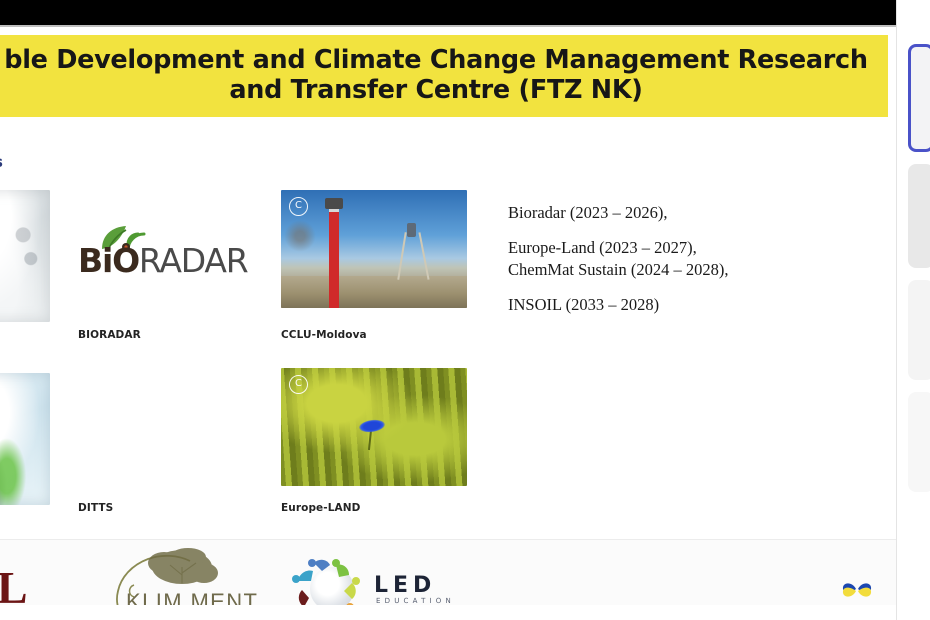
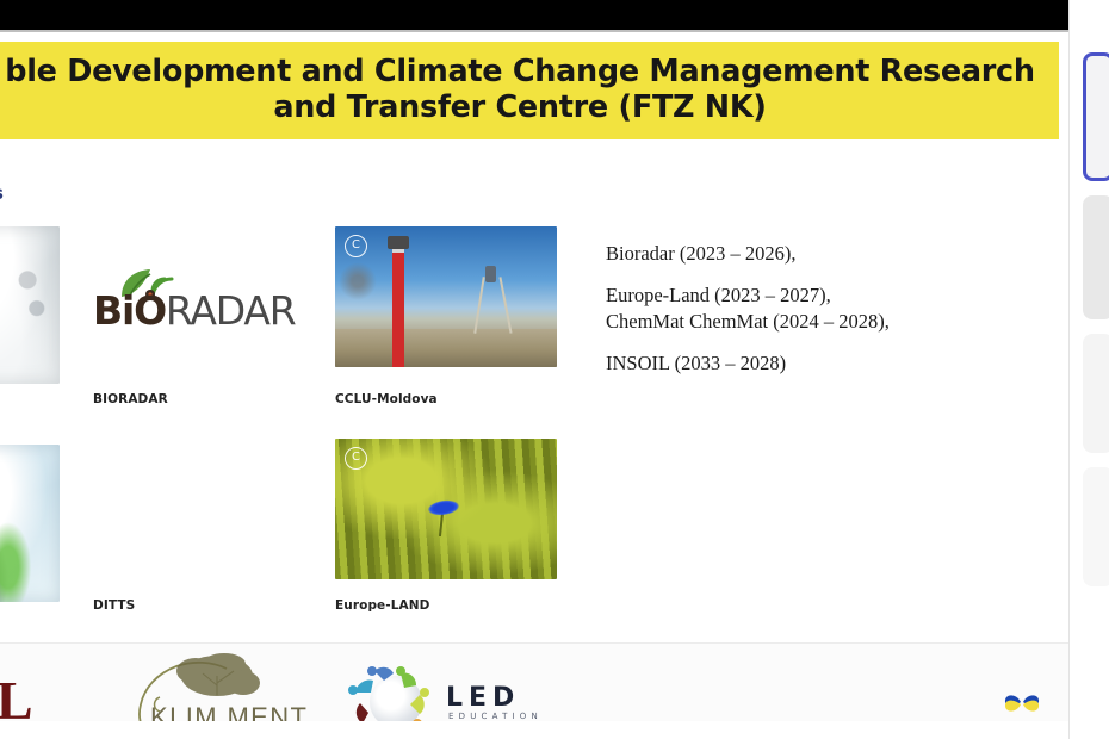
  ble Development and Climate Change Management Research and Transfer Centre (FTZ NK)
  BiORADAR
  BIORADAR
  DITTS
  C
  CCLU-Moldova
  C
  Europe-LAND
  Bioradar (2023 – 2026),
  Europe-Land (2023 – 2027),
- ChemMat Sustain (2024 – 2028),
+ ChemMat ChemMat (2024 – 2028),
  INSOIL (2033 – 2028)
  KLIM MENT
  LED
  EDUCATION
